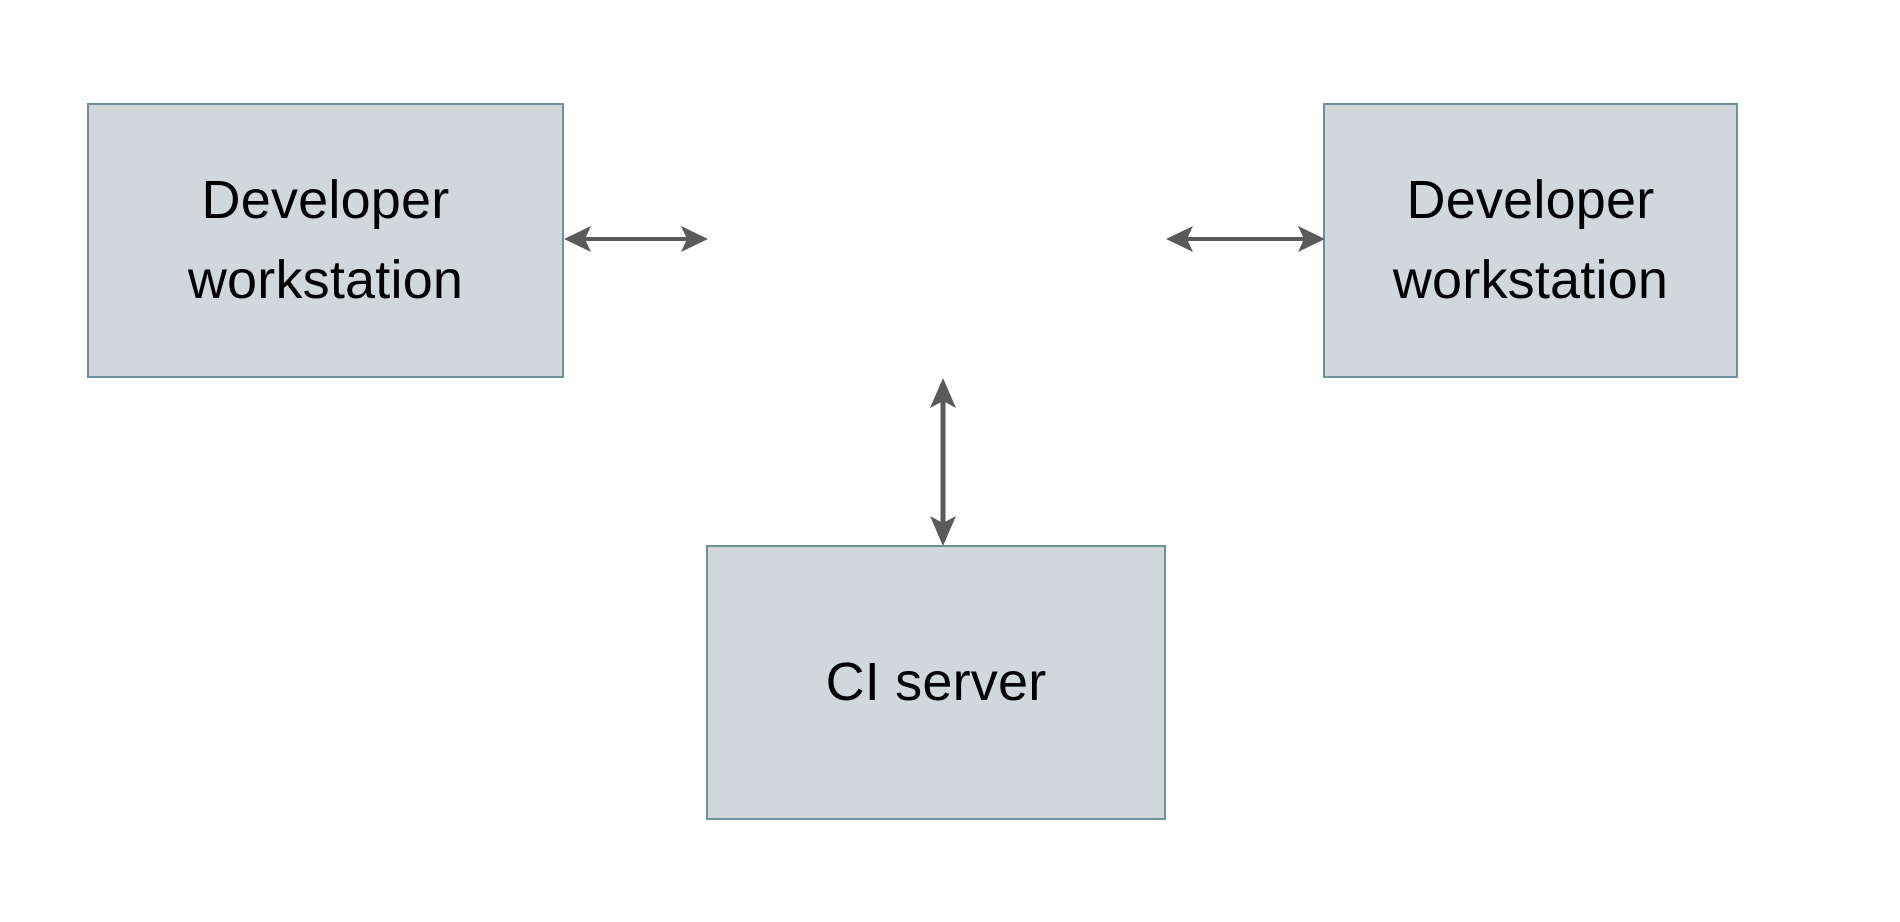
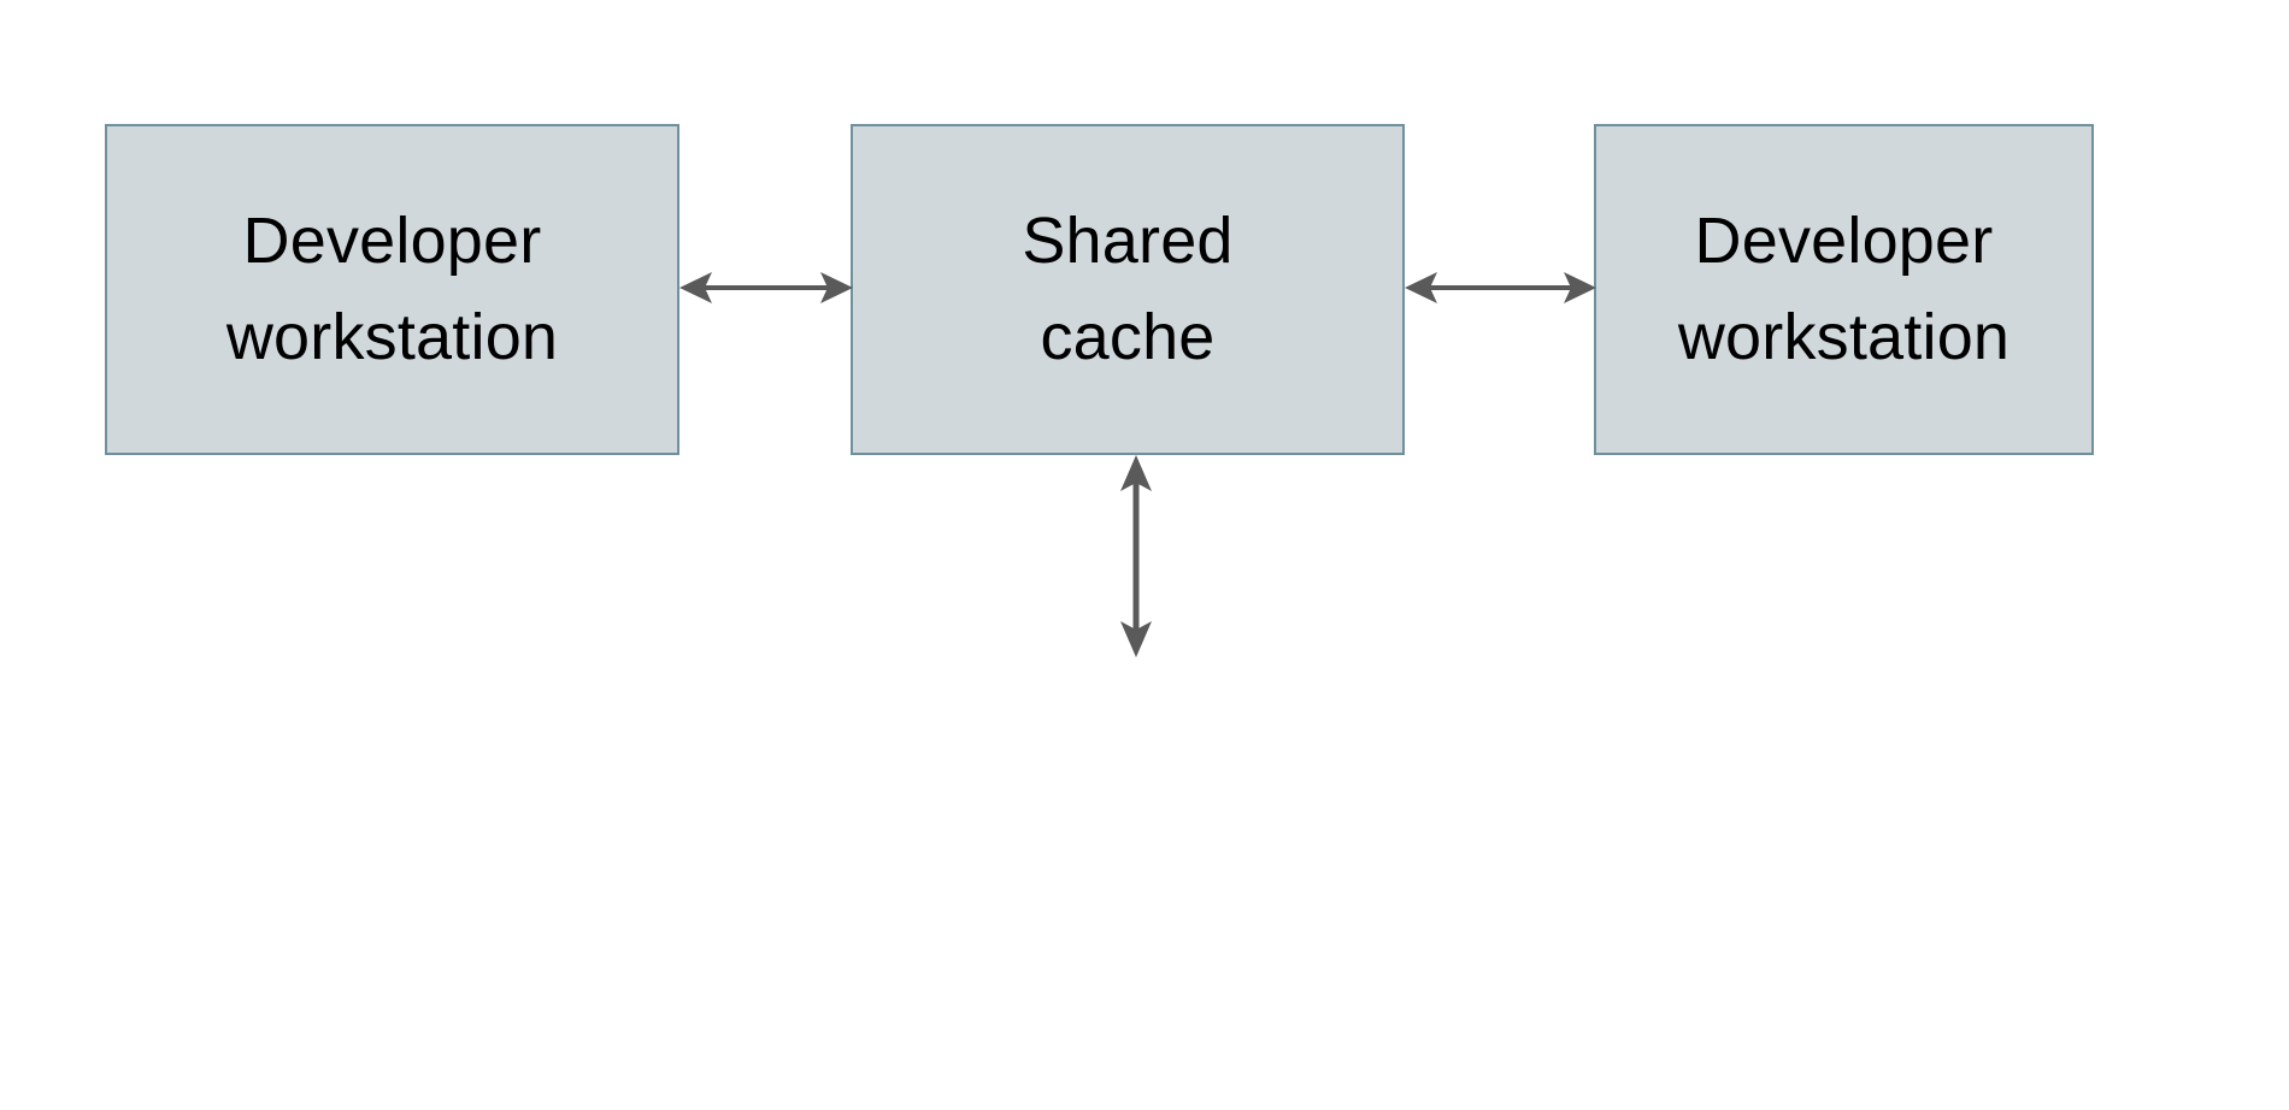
  Developer
  workstation
+ Shared
+ cache
  Developer
  workstation
- CI server
